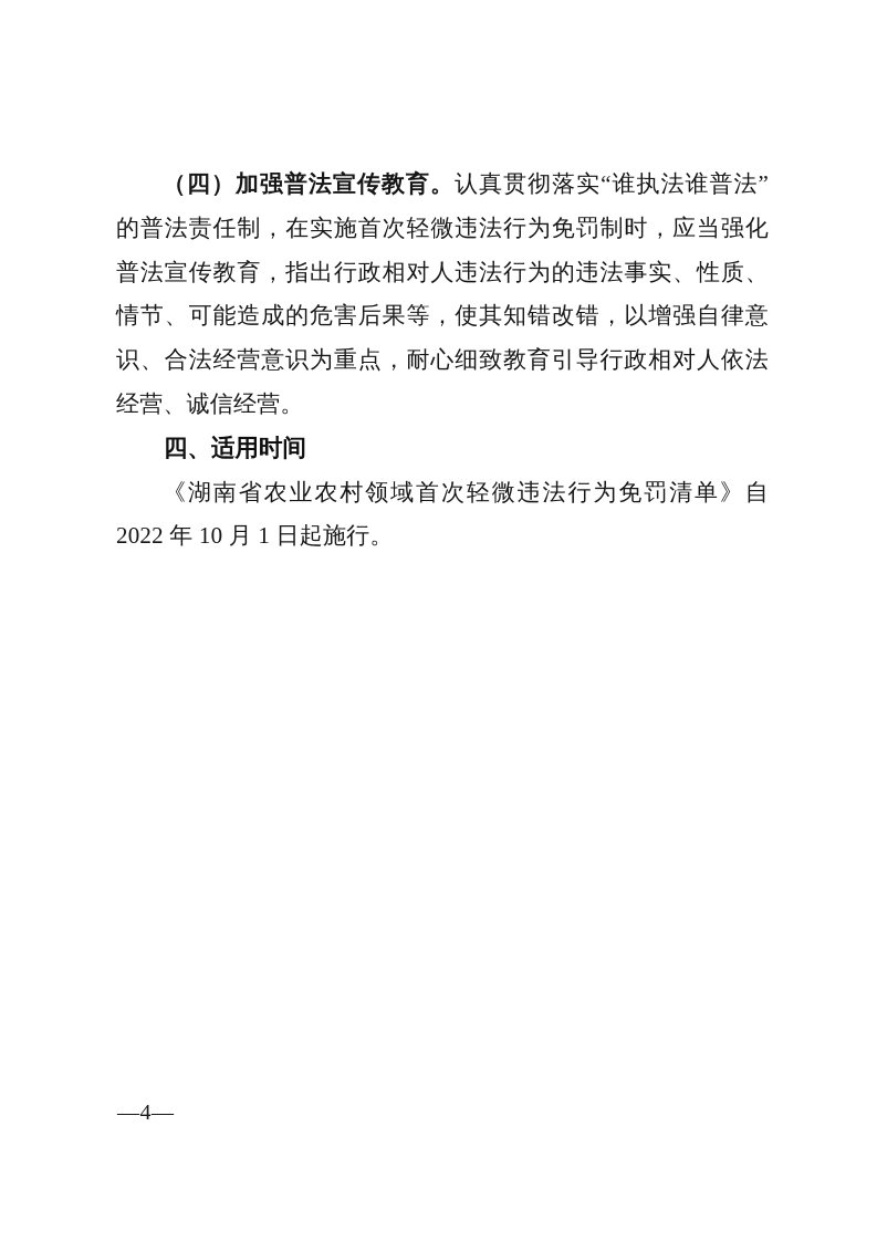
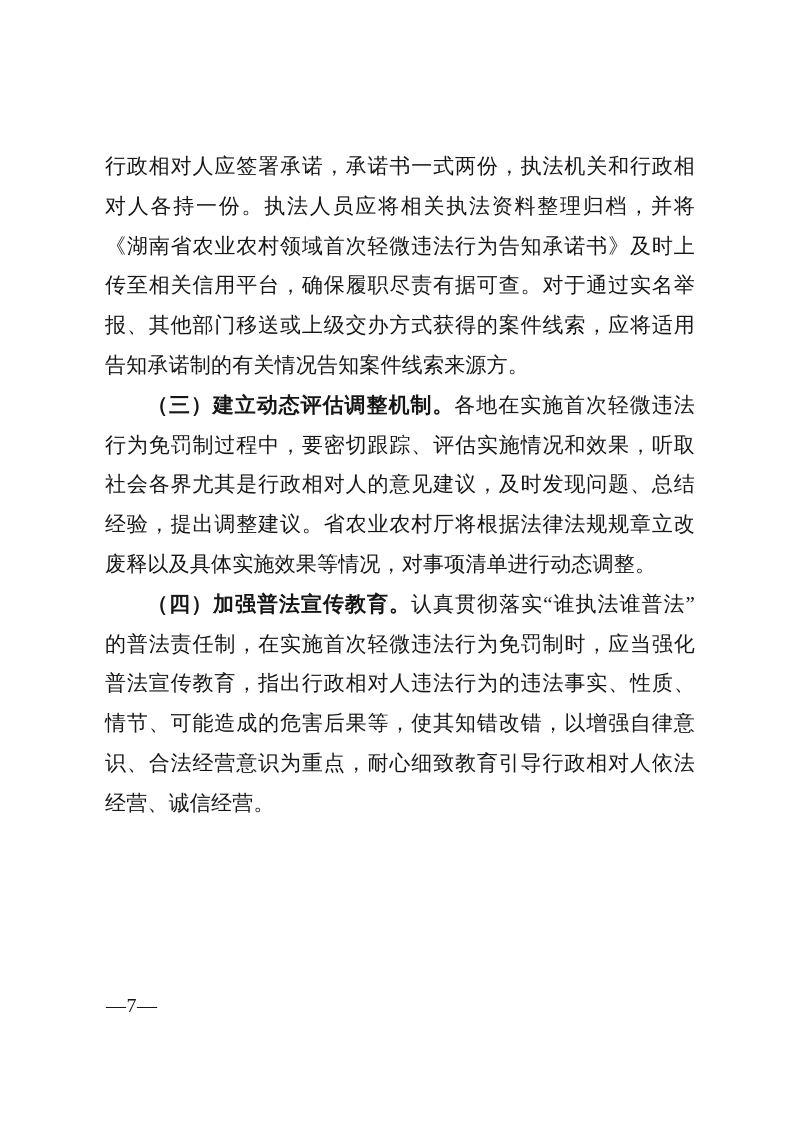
+ 行政相对人应签署承诺，承诺书一式两份，执法机关和行政相对人各持一份。执法人员应将相关执法资料整理归档，并将《湖南省农业农村领域首次轻微违法行为告知承诺书》及时上传至相关信用平台，确保履职尽责有据可查。对于通过实名举报、其他部门移送或上级交办方式获得的案件线索，应将适用告知承诺制的有关情况告知案件线索来源方。
+ （三）建立动态评估调整机制。各地在实施首次轻微违法行为免罚制过程中，要密切跟踪、评估实施情况和效果，听取社会各界尤其是行政相对人的意见建议，及时发现问题、总结经验，提出调整建议。省农业农村厅将根据法律法规规章立改废释以及具体实施效果等情况，对事项清单进行动态调整。
  （四）加强普法宣传教育。认真贯彻落实“谁执法谁普法”的普法责任制，在实施首次轻微违法行为免罚制时，应当强化普法宣传教育，指出行政相对人违法行为的违法事实、性质、情节、可能造成的危害后果等，使其知错改错，以增强自律意识、合法经营意识为重点，耐心细致教育引导行政相对人依法经营、诚信经营。
- 四、适用时间
- 《湖南省农业农村领域首次轻微违法行为免罚清单》自 2022 年 10 月 1 日起施行。
- —4—
+ —7—
